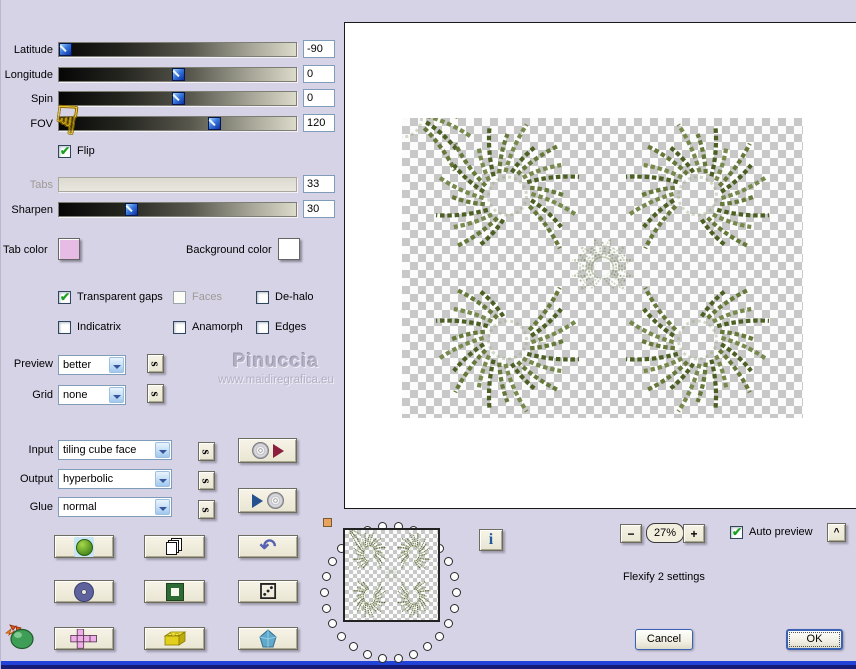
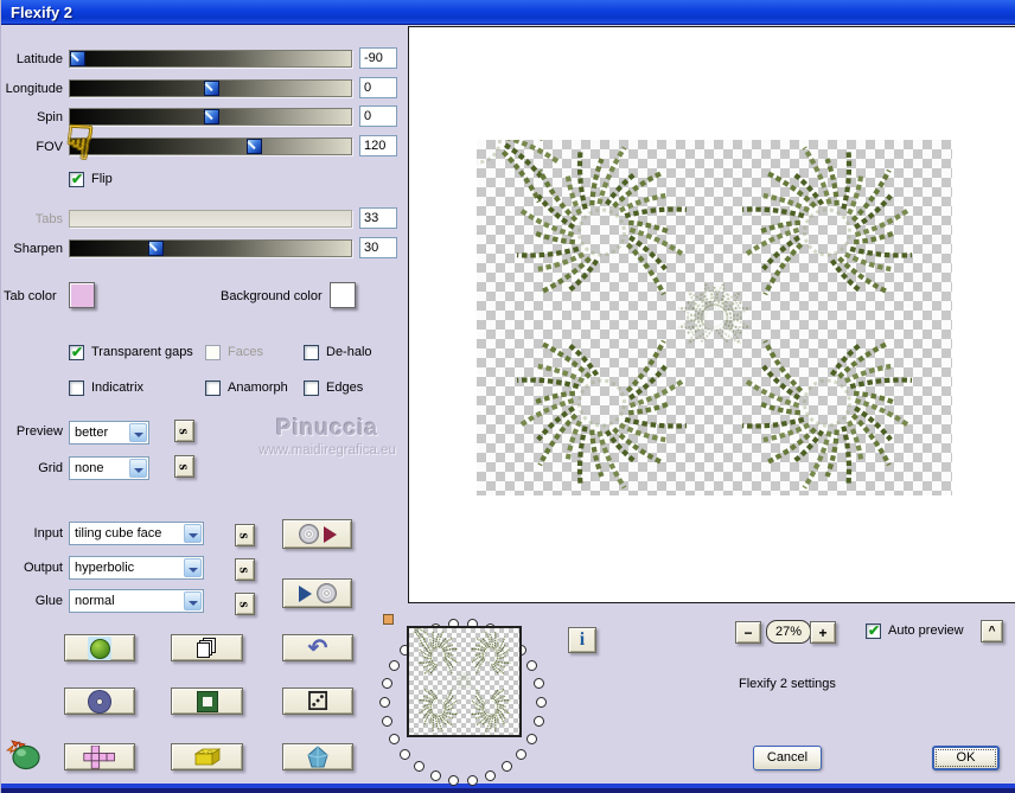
+ Flexify 2
  Latitude
  -90
  Longitude
  0
  Spin
  0
  FOV
  120
  Tabs
  33
  Sharpen
  30
  Flip
  Tab color
  Background color
  Transparent gaps
  Faces
  De-halo
  Indicatrix
  Anamorph
  Edges
  Preview
  better
  Grid
  none
  Pinuccia
  www.maidiregrafica.eu
  Input
  tiling cube face
  Output
  hyperbolic
  Glue
  normal
  ↶
  ⚂
  i
  −
  27%
  +
  Auto preview
  ^
  Flexify 2 settings
  Cancel
  OK
